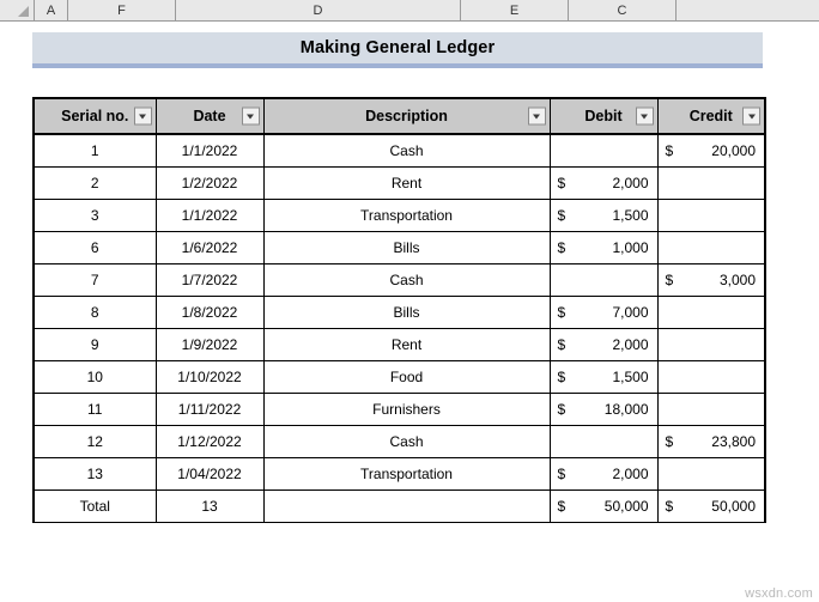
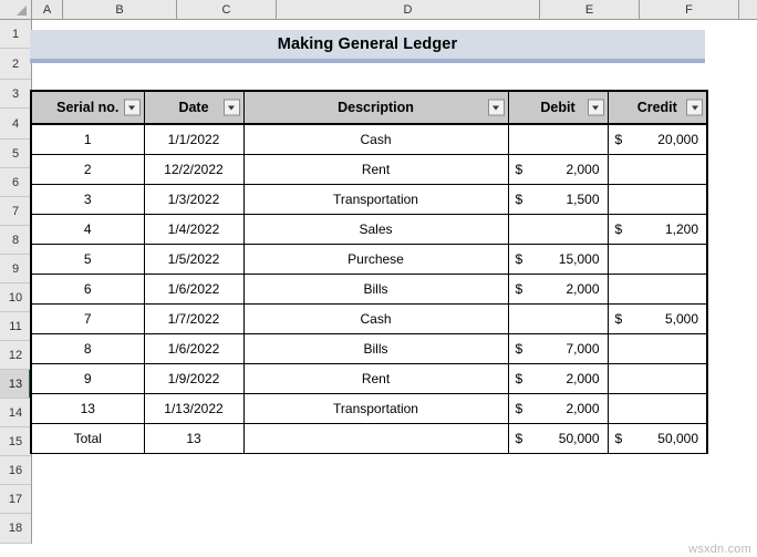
  A
+ B
- F
+ C
  D
  E
- C
+ F
+ 1
+ 2
+ 3
+ 4
+ 5
+ 6
+ 7
+ 8
+ 9
+ 10
+ 11
+ 12
+ 13
+ 14
+ 15
+ 16
+ 17
+ 18
  Making General Ledger
  Serial no.	Date	Description	Debit	Credit
  1	1/1/2022	Cash		$ 20,000
- 2	1/2/2022	Rent	$ 2,000
+ 2	12/2/2022	Rent	$ 2,000
- 3	1/1/2022	Transportation	$ 1,500
+ 3	1/3/2022	Transportation	$ 1,500
+ 4	1/4/2022	Sales		$ 1,200
+ 5	1/5/2022	Purchese	$ 15,000
- 6	1/6/2022	Bills	$ 1,000
+ 6	1/6/2022	Bills	$ 2,000
- 7	1/7/2022	Cash		$ 3,000
+ 7	1/7/2022	Cash		$ 5,000
- 8	1/8/2022	Bills	$ 7,000
+ 8	1/6/2022	Bills	$ 7,000
  9	1/9/2022	Rent	$ 2,000
- 10	1/10/2022	Food	$ 1,500
- 11	1/11/2022	Furnishers	$ 18,000
- 12	1/12/2022	Cash		$ 23,800
- 13	1/04/2022	Transportation	$ 2,000
+ 13	1/13/2022	Transportation	$ 2,000
  Total	13		$ 50,000	$ 50,000
  wsxdn.com
